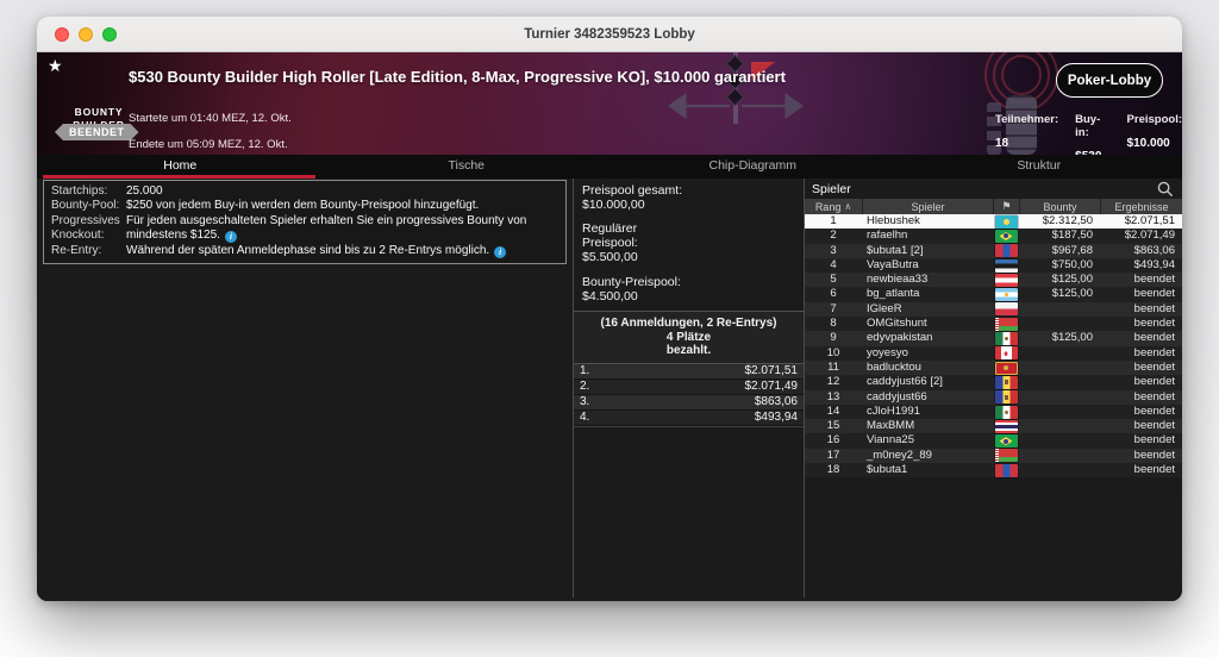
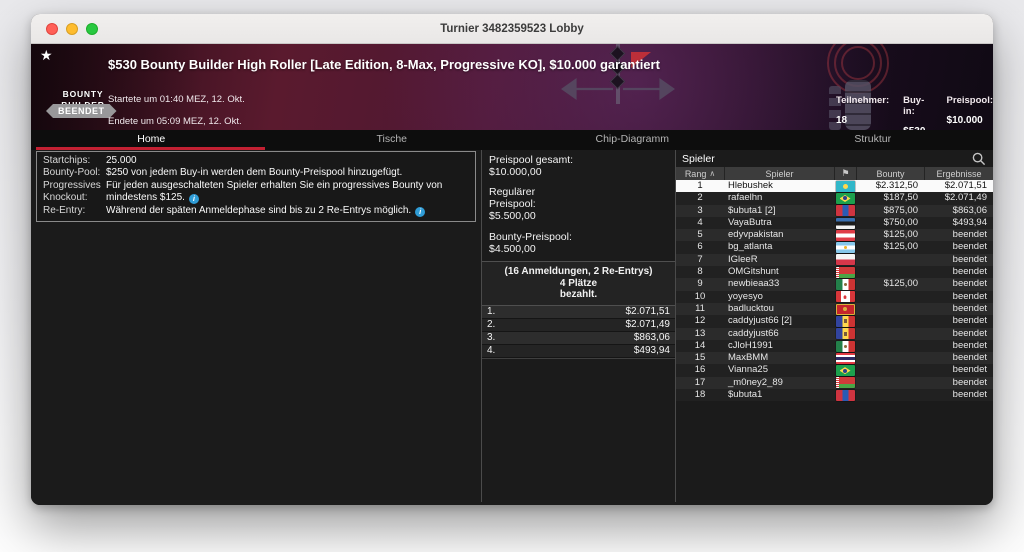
  Turnier 3482359523 Lobby
  ★
  BOUNTY
  BEENDET
  $530 Bounty Builder High Roller [Late Edition, 8-Max, Progressive KO], $10.000 garantiert
  Startete um 01:40 MEZ, 12. Okt.
  Endete um 05:09 MEZ, 12. Okt.
- Poker-Lobby
  Teilnehmer:
  18
  Buy-in:
  Preispool:
  $10.000
  Home
  Tische
  Chip-Diagramm
  Struktur
  Startchips:
  25.000
  Bounty-Pool:
  $250 von jedem Buy-in werden dem Bounty-Preispool hinzugefügt.
  Progressives Knockout:
  Für jeden ausgeschalteten Spieler erhalten Sie ein progressives Bounty von mindestens $125. i
  Re-Entry:
  Während der späten Anmeldephase sind bis zu 2 Re-Entrys möglich. i
  Preispool gesamt:
  $10.000,00
  Regulärer Preispool:
  $5.500,00
  Bounty-Preispool:
  $4.500,00
  (16 Anmeldungen, 2 Re-Entrys)
  4 Plätze
  bezahlt.
  1.
  $2.071,51
  2.
  $2.071,49
  3.
  $863,06
  4.
  $493,94
  Spieler
  Rang
  ∧
  Spieler
  ⚑
  Bounty
  Ergebnisse
  1
  Hlebushek
  $2.312,50
  $2.071,51
  2
  rafaelhn
  $187,50
  $2.071,49
  3
  $ubuta1 [2]
- $967,68
+ $875,00
  $863,06
  4
  VayaButra
  $750,00
  $493,94
  5
- newbieaa33
+ edyvpakistan
  $125,00
  beendet
  6
  bg_atlanta
  $125,00
  beendet
  7
  IGleeR
  beendet
  8
  OMGitshunt
  beendet
  9
- edyvpakistan
+ newbieaa33
  $125,00
  beendet
  10
  yoyesyo
  beendet
  11
  badlucktou
  beendet
  12
  caddyjust66 [2]
  beendet
  13
  caddyjust66
  beendet
  14
  cJloH1991
  beendet
  15
  MaxBMM
  beendet
  16
  Vianna25
  beendet
  17
  _m0ney2_89
  beendet
  18
  $ubuta1
  beendet
